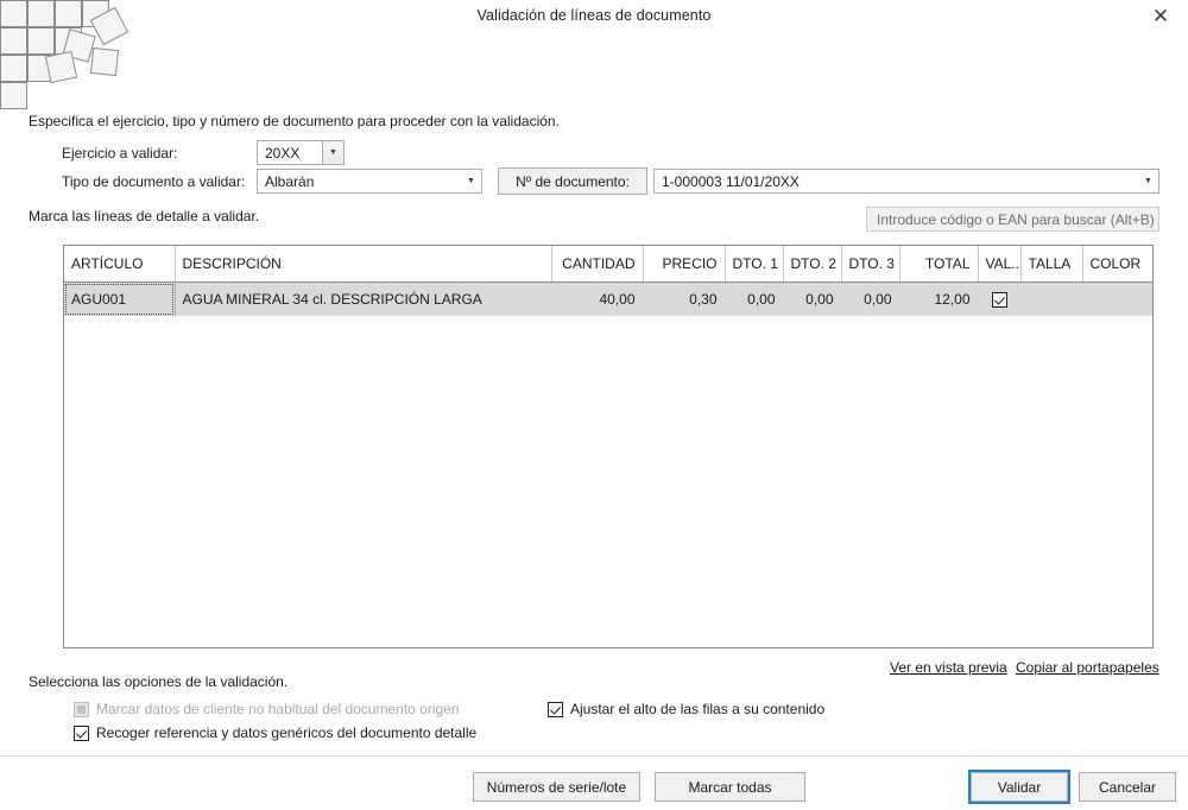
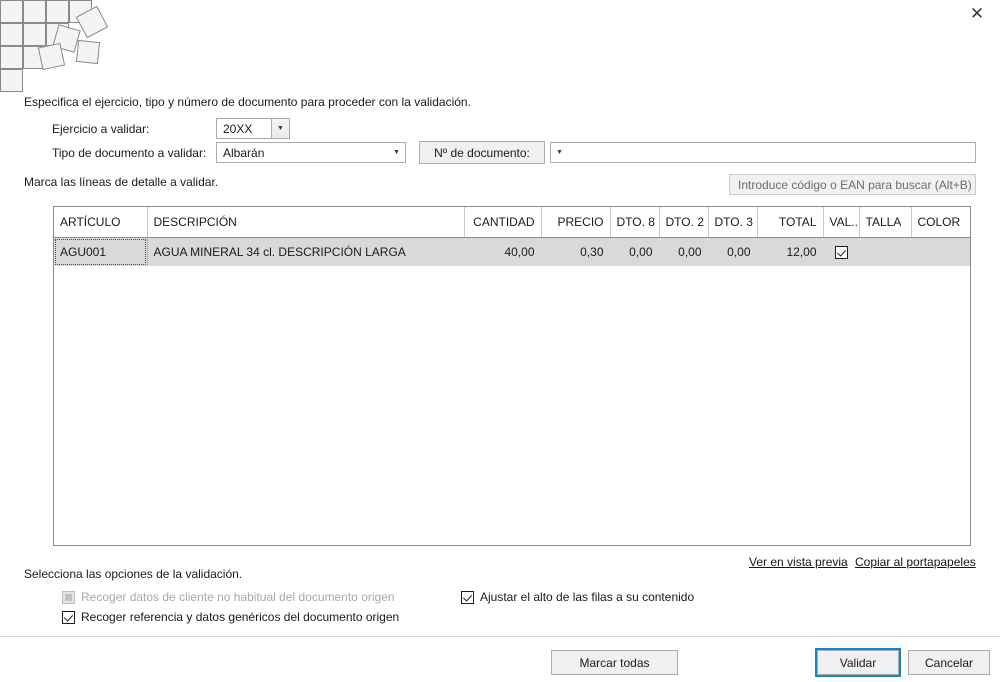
- Validación de líneas de documento
  ✕
  Especifica el ejercicio, tipo y número de documento para proceder con la validación.
  Ejercicio a validar:
  20XX
  Tipo de documento a validar:
  Albarán
  Nº de documento:
- 1-000003 11/01/20XX
  Marca las líneas de detalle a validar.
  Introduce código o EAN para buscar (Alt+B)
- ARTÍCULO	DESCRIPCIÓN	CANTIDAD	PRECIO	DTO. 1	DTO. 2	DTO. 3	TOTAL	VAL..	TALLA	COLOR
+ ARTÍCULO	DESCRIPCIÓN	CANTIDAD	PRECIO	DTO. 8	DTO. 2	DTO. 3	TOTAL	VAL..	TALLA	COLOR
  AGU001	AGUA MINERAL 34 cl. DESCRIPCIÓN LARGA	40,00	0,30	0,00	0,00	0,00	12,00
  Ver en vista previa
  Copiar al portapapeles
  Selecciona las opciones de la validación.
- Marcar datos de cliente no habitual del documento origen
+ Recoger datos de cliente no habitual del documento origen
- Recoger referencia y datos genéricos del documento detalle
+ Recoger referencia y datos genéricos del documento origen
  Ajustar el alto de las filas a su contenido
- Números de serie/lote
  Marcar todas
  Validar
  Cancelar
